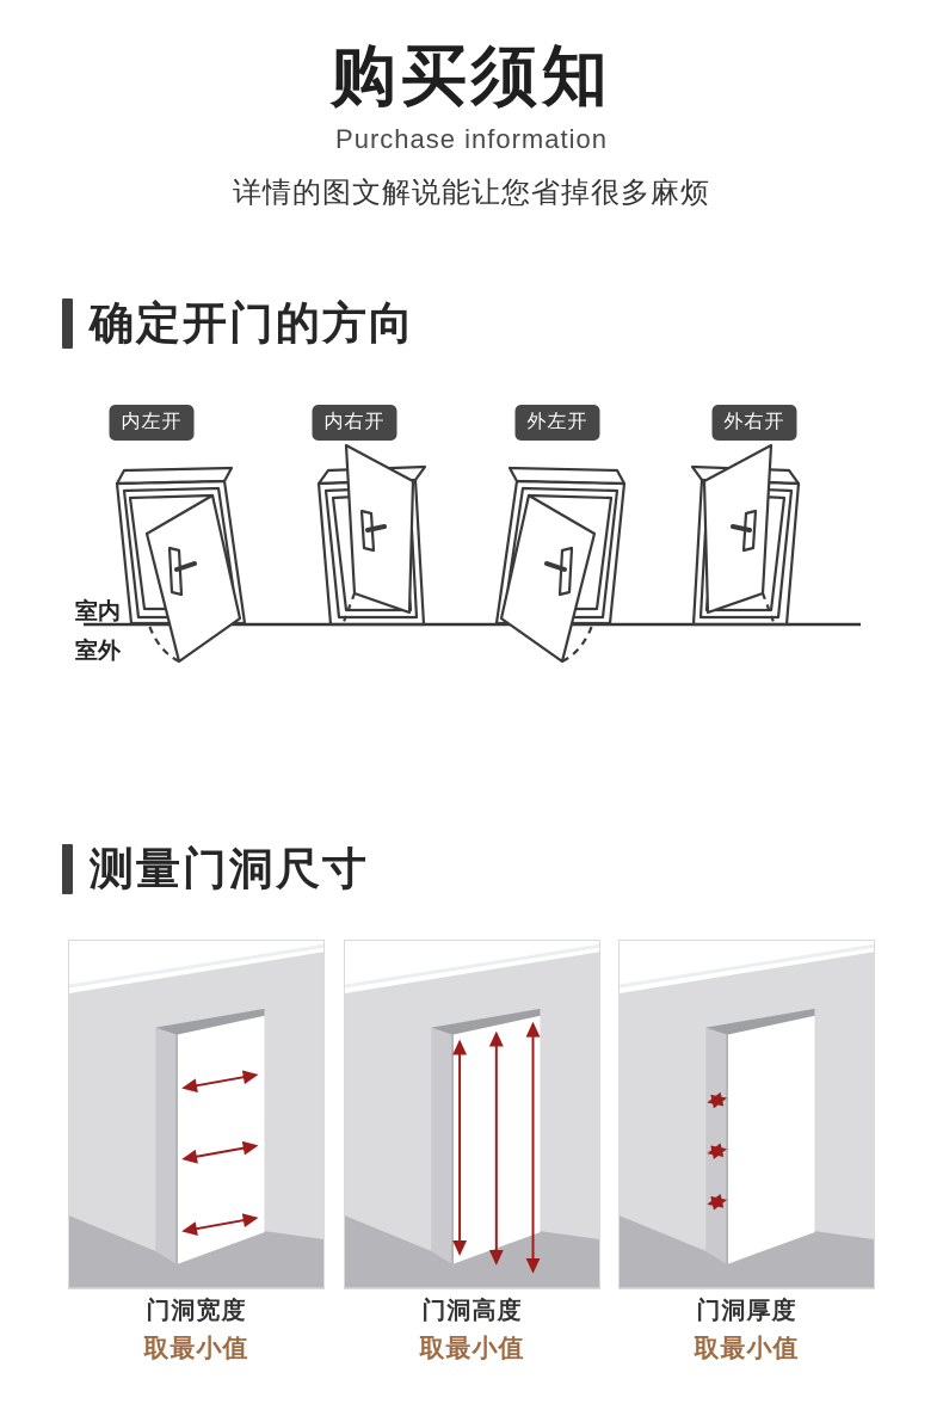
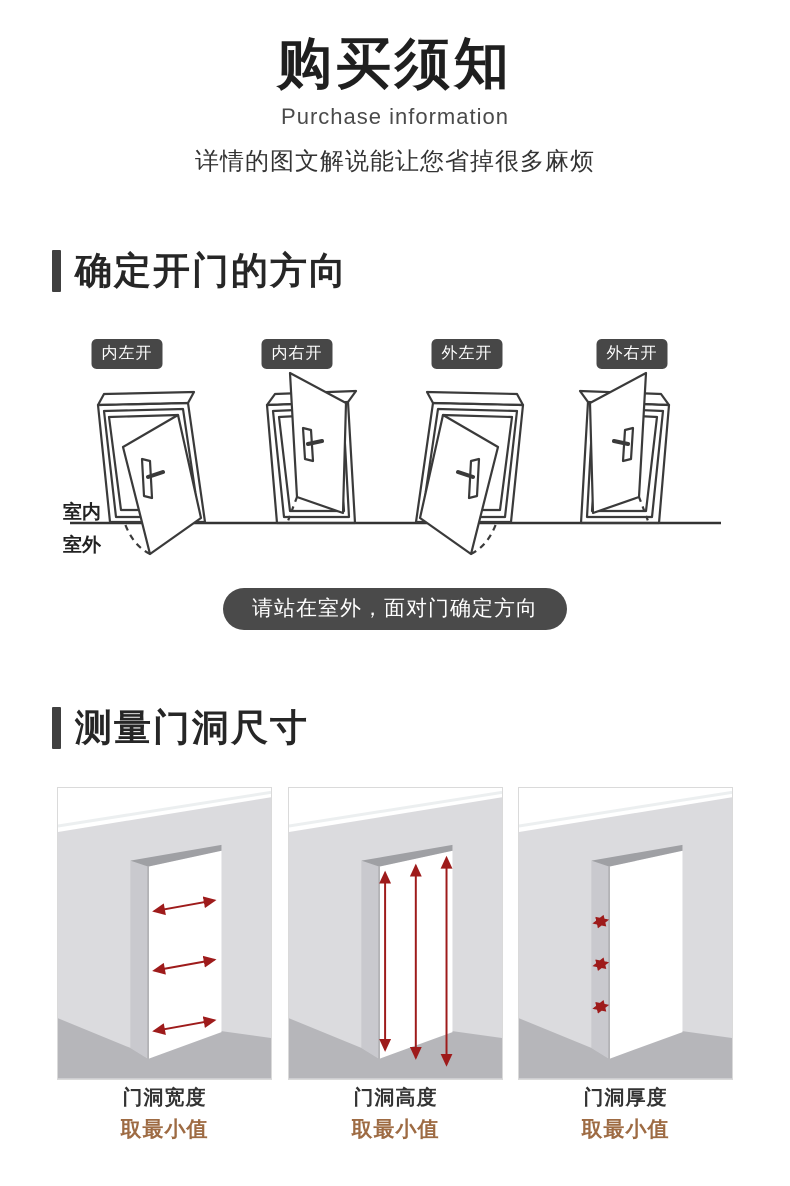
  购买须知
  Purchase information
  详情的图文解说能让您省掉很多麻烦
  确定开门的方向
  内左开
  内右开
  外左开
  外右开
  室内
  室外
+ 请站在室外，面对门确定方向
  测量门洞尺寸
  门洞宽度
  取最小值
  门洞高度
  取最小值
  门洞厚度
  取最小值
